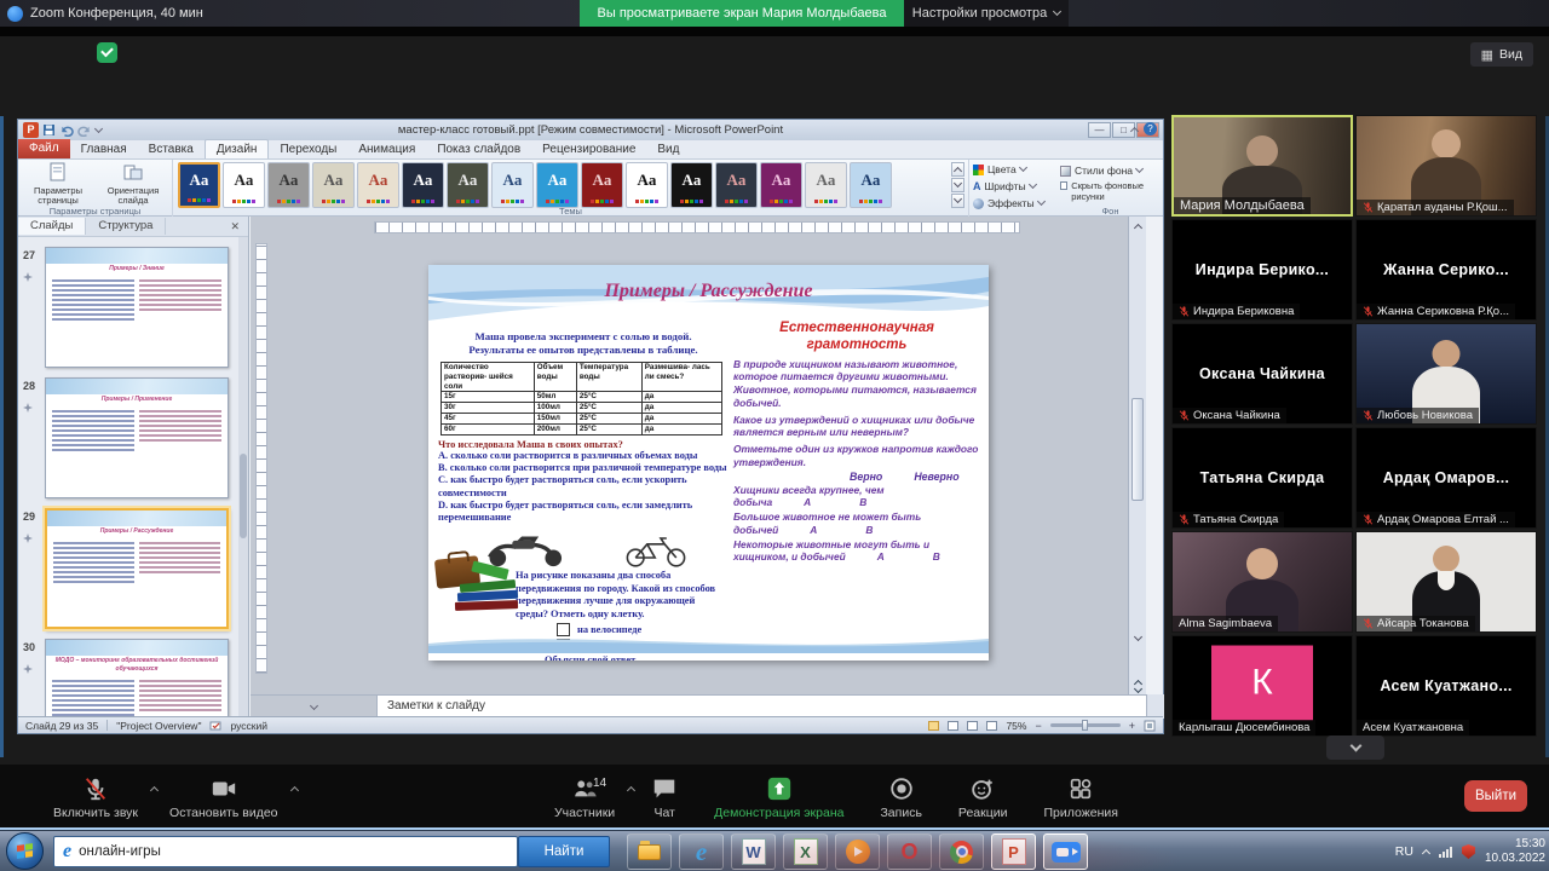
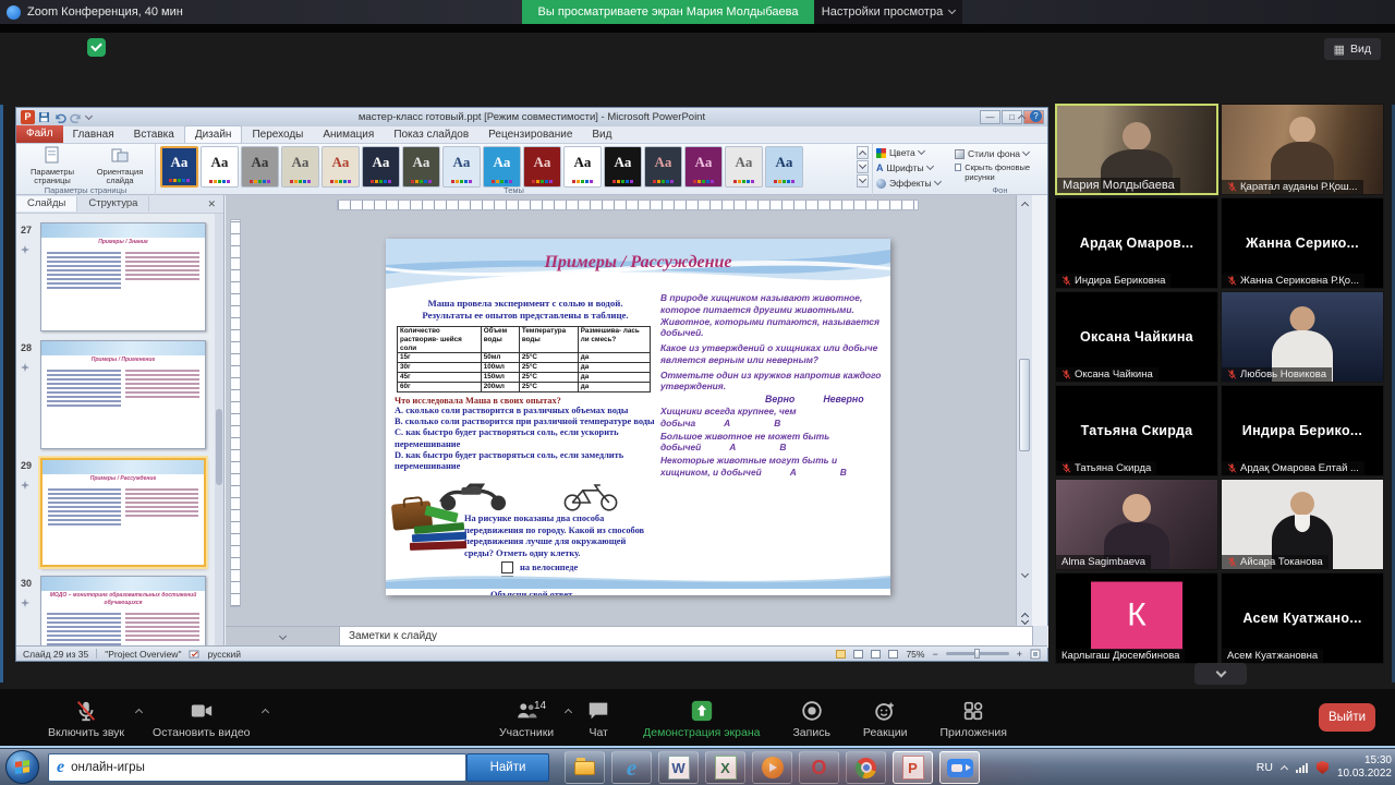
  Zoom Конференция, 40 мин
  Вы просматриваете экран Мария Молдыбаева
  Настройки просмотра
  ▦
  Вид
  P
  мастер-класс готовый.ppt [Режим совместимости] - Microsoft PowerPoint
  —
  □
  Файл
  Главная
  Вставка
  Дизайн
  Переходы
  Анимация
  Показ слайдов
  Рецензирование
  Вид
  ?
  Параметры страницы
  Ориентация слайда
  Параметры страницы
  Aa
  Aa
  Aa
  Aa
  Aa
  Aa
  Aa
  Aa
  Aa
  Aa
  Aa
  Aa
  Aa
  Aa
  Aa
  Aa
  Темы
  Цвета
  A
  Шрифты
  Эффекты
  Стили фона
  Скрыть фоновые рисунки
  Фон
  Слайды
  Структура
  ✕
  27
  28
  29
  30
  Примеры / Рассуждение
  Маша провела эксперимент с солью и водой.
  Результаты ее опытов представлены в таблице.
  Что исследовала Маша в своих опытах?
  А. сколько соли растворится в различных объемах воды
  В. сколько соли растворится при различной температуре воды
- С. как быстро будет растворяться соль, если ускорить совместимости
+ С. как быстро будет растворяться соль, если ускорить перемешивание
  D. как быстро будет растворяться соль, если замедлить перемешивание
  На рисунке показаны два способа передвижения по городу. Какой из способов передвижения лучше для окружающей среды? Отметь одну клетку.
  на велосипеде
  Объясни свой ответ ________________
- Естественнонаучная грамотность
  В природе хищником называют животное, которое питается другими животными. Животное, которыми питаются, называется добычей.
  Какое из утверждений о хищниках или добыче является верным или неверным?
  Отметьте один из кружков напротив каждого утверждения.
  Верно
  Неверно
  Хищники всегда крупнее, чем добыча А В
  Большое животное не может быть добычей А В
  Некоторые животные могут быть и хищником, и добычей А В
  Заметки к слайду
  Слайд 29 из 35
  "Project Overview"
  русский
  75%
  −
  +
  Мария Молдыбаева
  Қаратал ауданы Р.Қош...
- Индира Берико...
+ Ардақ Омаров...
  Индира Бериковна
  Жанна Серико...
  Жанна Сериковна Р.Қо...
  Оксана Чайкина
  Оксана Чайкина
  Любовь Новикова
  Татьяна Скирда
  Татьяна Скирда
- Ардақ Омаров...
+ Индира Берико...
  Ардақ Омарова Елтай ...
  Alma Sagimbaeva
  Айсара Токанова
  К
  Карлыгаш Дюсембинова
  Асем Куатжано...
  Асем Куатжановна
  Включить звук
  Остановить видео
  14
  Участники
  Чат
  Демонстрация экрана
  Запись
  Реакции
  Приложения
  Выйти
  онлайн-игры
  Найти
  RU
  15:30
  10.03.2022
